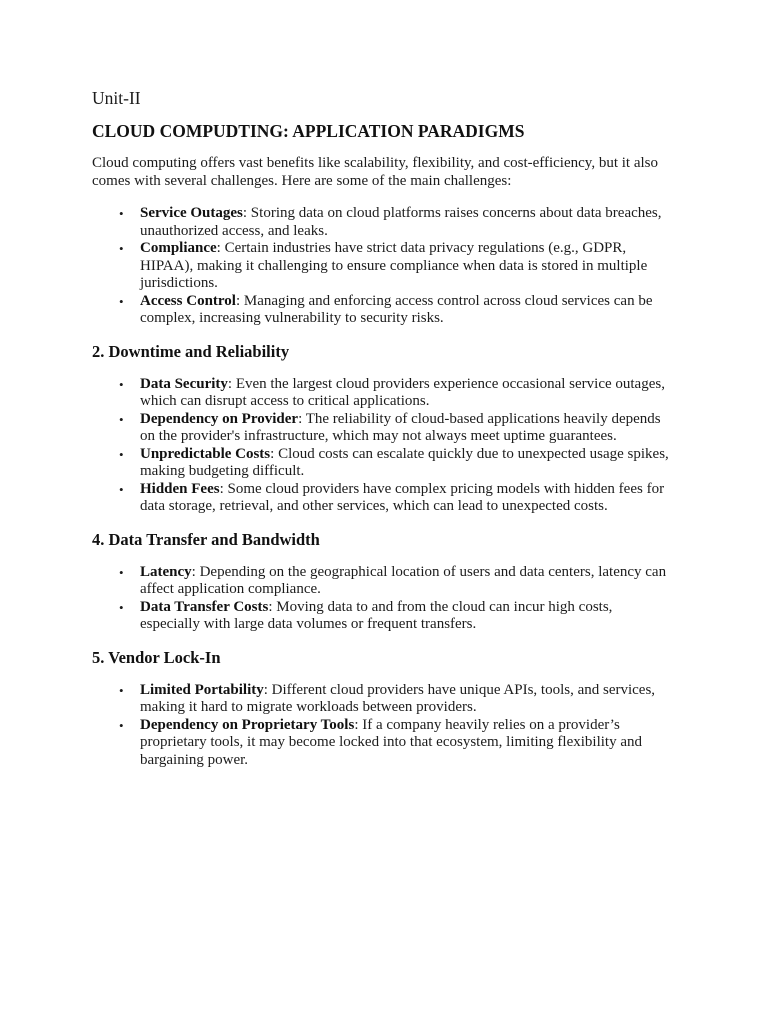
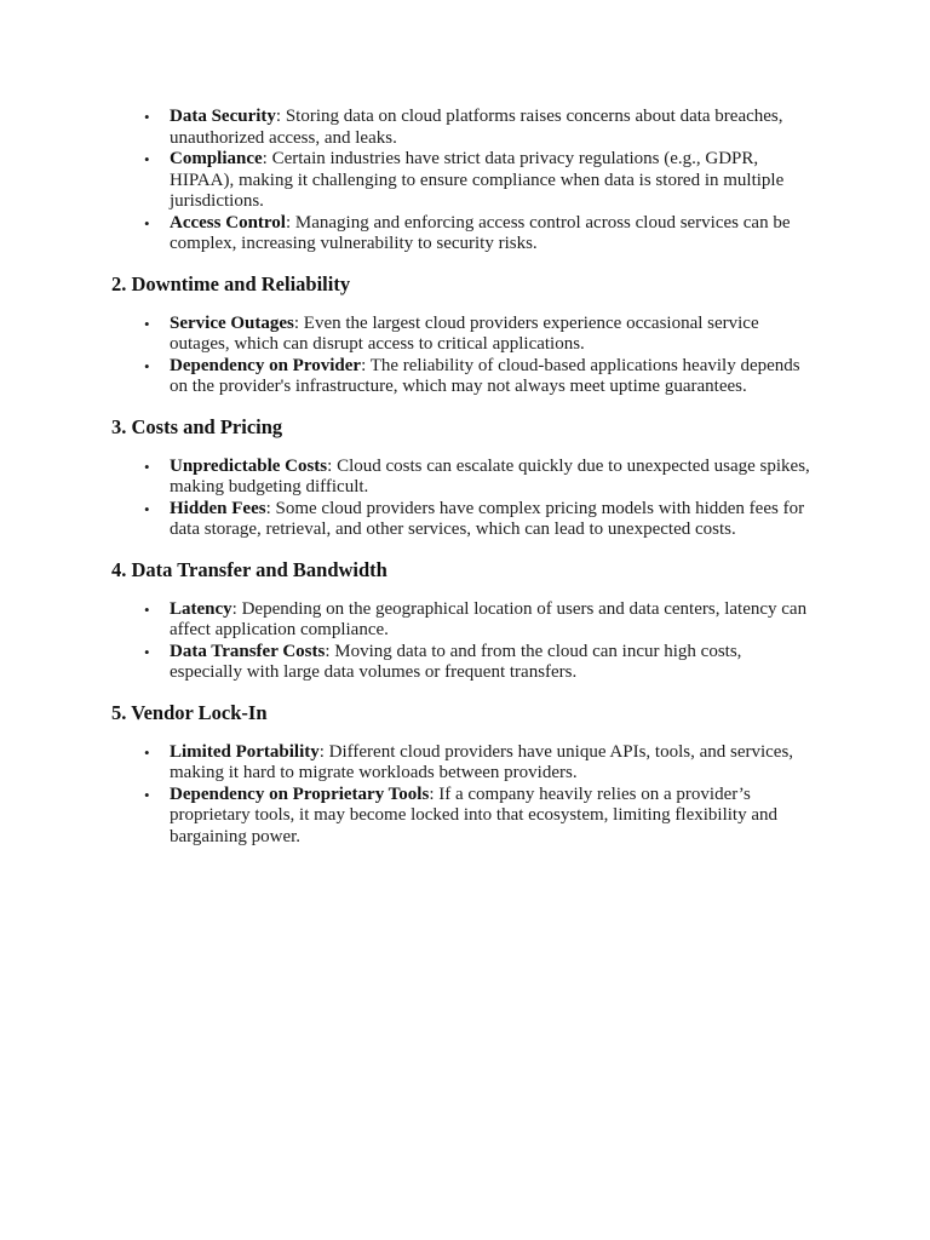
- Unit-II
- CLOUD COMPUDTING: APPLICATION PARADIGMS
- Cloud computing offers vast benefits like scalability, flexibility, and cost-efficiency, but it also comes with several challenges. Here are some of the main challenges:
  •
- Service Outages: Storing data on cloud platforms raises concerns about data breaches, unauthorized access, and leaks.
+ Data Security: Storing data on cloud platforms raises concerns about data breaches, unauthorized access, and leaks.
  •
  Compliance: Certain industries have strict data privacy regulations (e.g., GDPR, HIPAA), making it challenging to ensure compliance when data is stored in multiple jurisdictions.
  •
  Access Control: Managing and enforcing access control across cloud services can be complex, increasing vulnerability to security risks.
  2. Downtime and Reliability
  •
- Data Security: Even the largest cloud providers experience occasional service outages, which can disrupt access to critical applications.
+ Service Outages: Even the largest cloud providers experience occasional service outages, which can disrupt access to critical applications.
  •
  Dependency on Provider: The reliability of cloud-based applications heavily depends on the provider's infrastructure, which may not always meet uptime guarantees.
+ 3. Costs and Pricing
  •
  Unpredictable Costs: Cloud costs can escalate quickly due to unexpected usage spikes, making budgeting difficult.
  •
  Hidden Fees: Some cloud providers have complex pricing models with hidden fees for data storage, retrieval, and other services, which can lead to unexpected costs.
  4. Data Transfer and Bandwidth
  •
  Latency: Depending on the geographical location of users and data centers, latency can affect application compliance.
  •
  Data Transfer Costs: Moving data to and from the cloud can incur high costs, especially with large data volumes or frequent transfers.
  5. Vendor Lock-In
  •
  Limited Portability: Different cloud providers have unique APIs, tools, and services, making it hard to migrate workloads between providers.
  •
  Dependency on Proprietary Tools: If a company heavily relies on a provider’s proprietary tools, it may become locked into that ecosystem, limiting flexibility and bargaining power.
